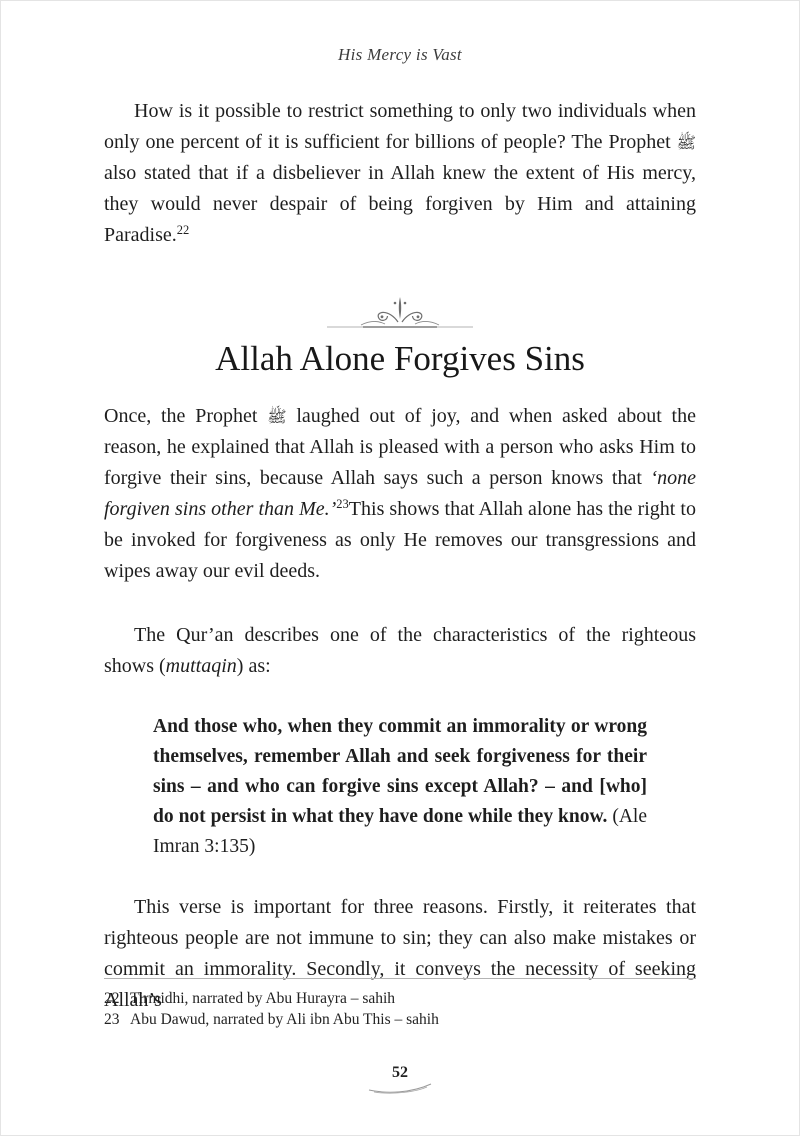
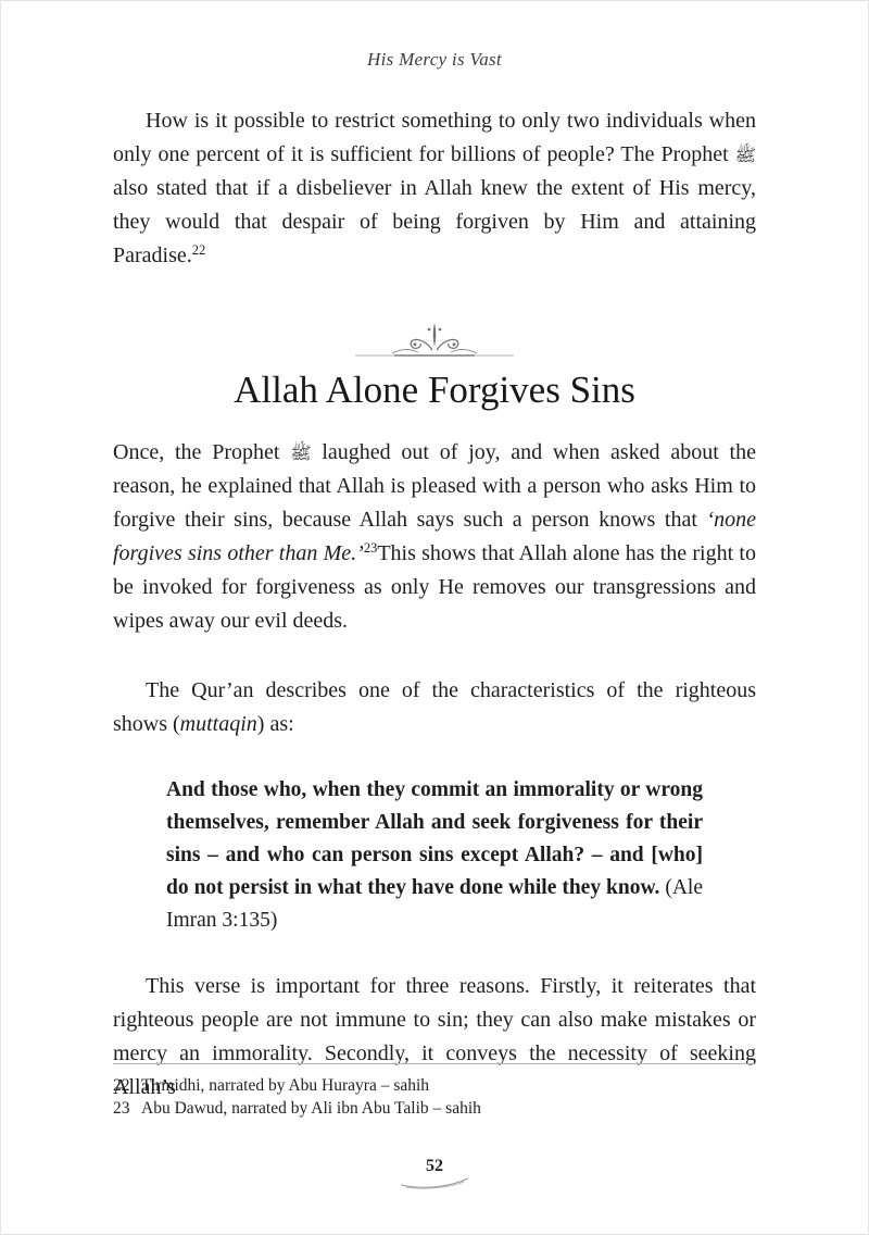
  His Mercy is Vast
- How is it possible to restrict something to only two individuals when only one percent of it is sufficient for billions of people? The Prophet ﷺ also stated that if a disbeliever in Allah knew the extent of His mercy, they would never despair of being forgiven by Him and attaining Paradise.22
+ How is it possible to restrict something to only two individuals when only one percent of it is sufficient for billions of people? The Prophet ﷺ also stated that if a disbeliever in Allah knew the extent of His mercy, they would that despair of being forgiven by Him and attaining Paradise.22
  Allah Alone Forgives Sins
- Once, the Prophet ﷺ laughed out of joy, and when asked about the reason, he explained that Allah is pleased with a person who asks Him to forgive their sins, because Allah says such a person knows that ‘none forgiven sins other than Me.’23This shows that Allah alone has the right to be invoked for forgiveness as only He removes our transgressions and wipes away our evil deeds.
+ Once, the Prophet ﷺ laughed out of joy, and when asked about the reason, he explained that Allah is pleased with a person who asks Him to forgive their sins, because Allah says such a person knows that ‘none forgives sins other than Me.’23This shows that Allah alone has the right to be invoked for forgiveness as only He removes our transgressions and wipes away our evil deeds.
  The Qur’an describes one of the characteristics of the righteous shows (muttaqin) as:
- And those who, when they commit an immorality or wrong themselves, remember Allah and seek forgiveness for their sins – and who can forgive sins except Allah? – and [who] do not persist in what they have done while they know. (Ale Imran 3:135)
+ And those who, when they commit an immorality or wrong themselves, remember Allah and seek forgiveness for their sins – and who can person sins except Allah? – and [who] do not persist in what they have done while they know. (Ale Imran 3:135)
- This verse is important for three reasons. Firstly, it reiterates that righteous people are not immune to sin; they can also make mistakes or commit an immorality. Secondly, it conveys the necessity of seeking Allah’s
+ This verse is important for three reasons. Firstly, it reiterates that righteous people are not immune to sin; they can also make mistakes or mercy an immorality. Secondly, it conveys the necessity of seeking Allah’s
  22
  Tirmidhi, narrated by Abu Hurayra – sahih
  23
- Abu Dawud, narrated by Ali ibn Abu This – sahih
+ Abu Dawud, narrated by Ali ibn Abu Talib – sahih
  52
